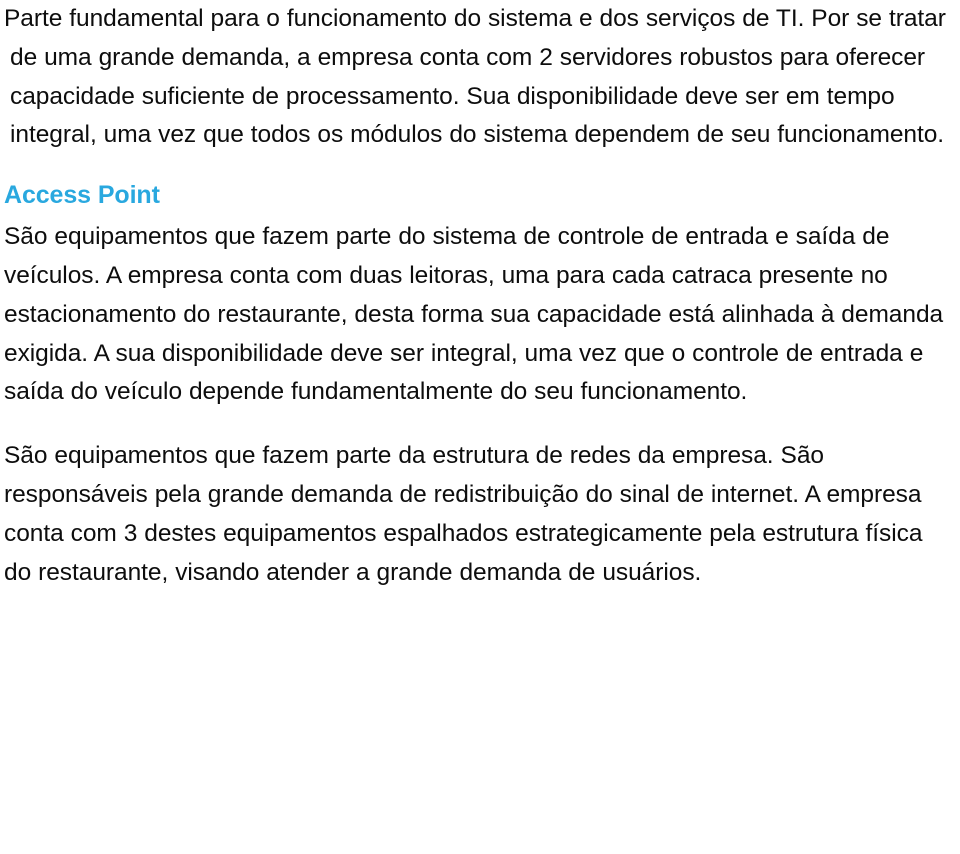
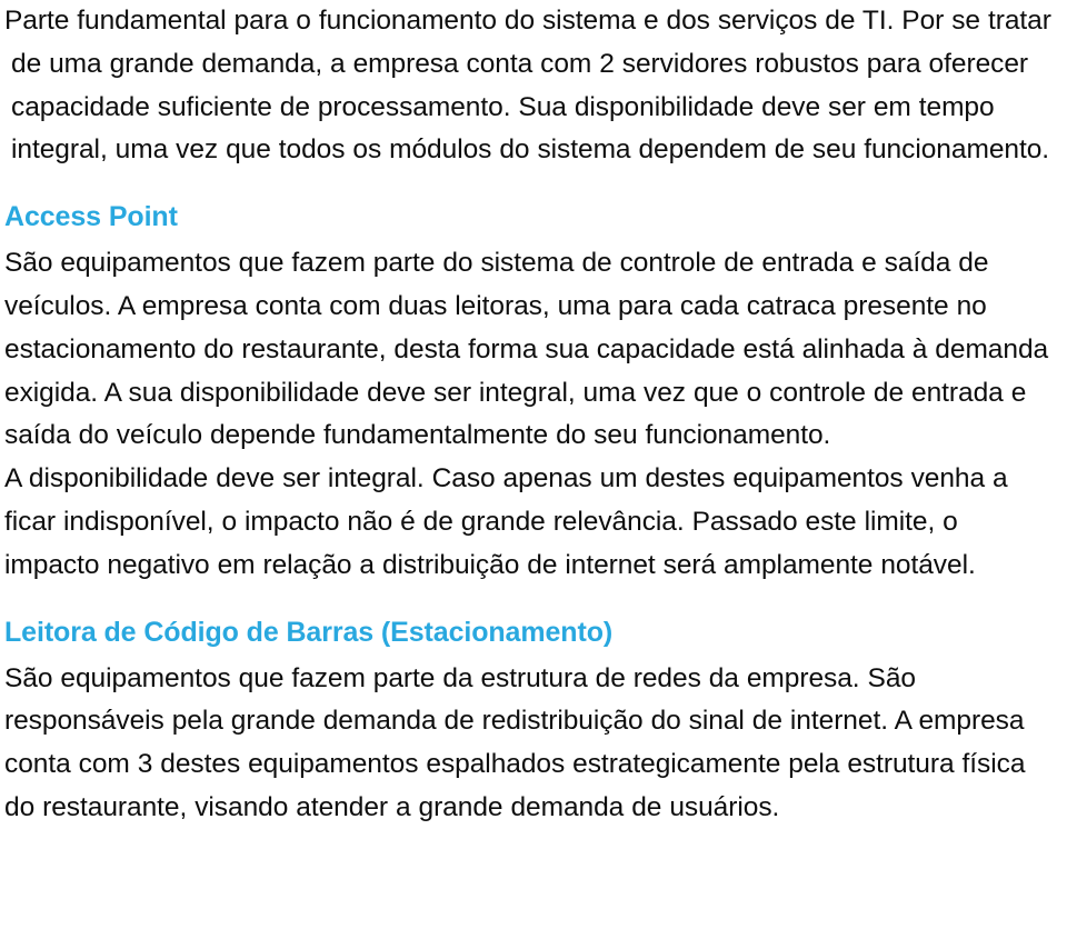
  Parte fundamental para o funcionamento do sistema e dos serviços de TI. Por se tratar de uma grande demanda, a empresa conta com 2 servidores robustos para oferecer capacidade suficiente de processamento. Sua disponibilidade deve ser em tempo integral, uma vez que todos os módulos do sistema dependem de seu funcionamento.
  Access Point
  São equipamentos que fazem parte do sistema de controle de entrada e saída de veículos. A empresa conta com duas leitoras, uma para cada catraca presente no estacionamento do restaurante, desta forma sua capacidade está alinhada à demanda exigida. A sua disponibilidade deve ser integral, uma vez que o controle de entrada e saída do veículo depende fundamentalmente do seu funcionamento.
+ A disponibilidade deve ser integral. Caso apenas um destes equipamentos venha a ficar indisponível, o impacto não é de grande relevância. Passado este limite, o impacto negativo em relação a distribuição de internet será amplamente notável.
+ Leitora de Código de Barras (Estacionamento)
  São equipamentos que fazem parte da estrutura de redes da empresa. São responsáveis pela grande demanda de redistribuição do sinal de internet. A empresa conta com 3 destes equipamentos espalhados estrategicamente pela estrutura física do restaurante, visando atender a grande demanda de usuários.
